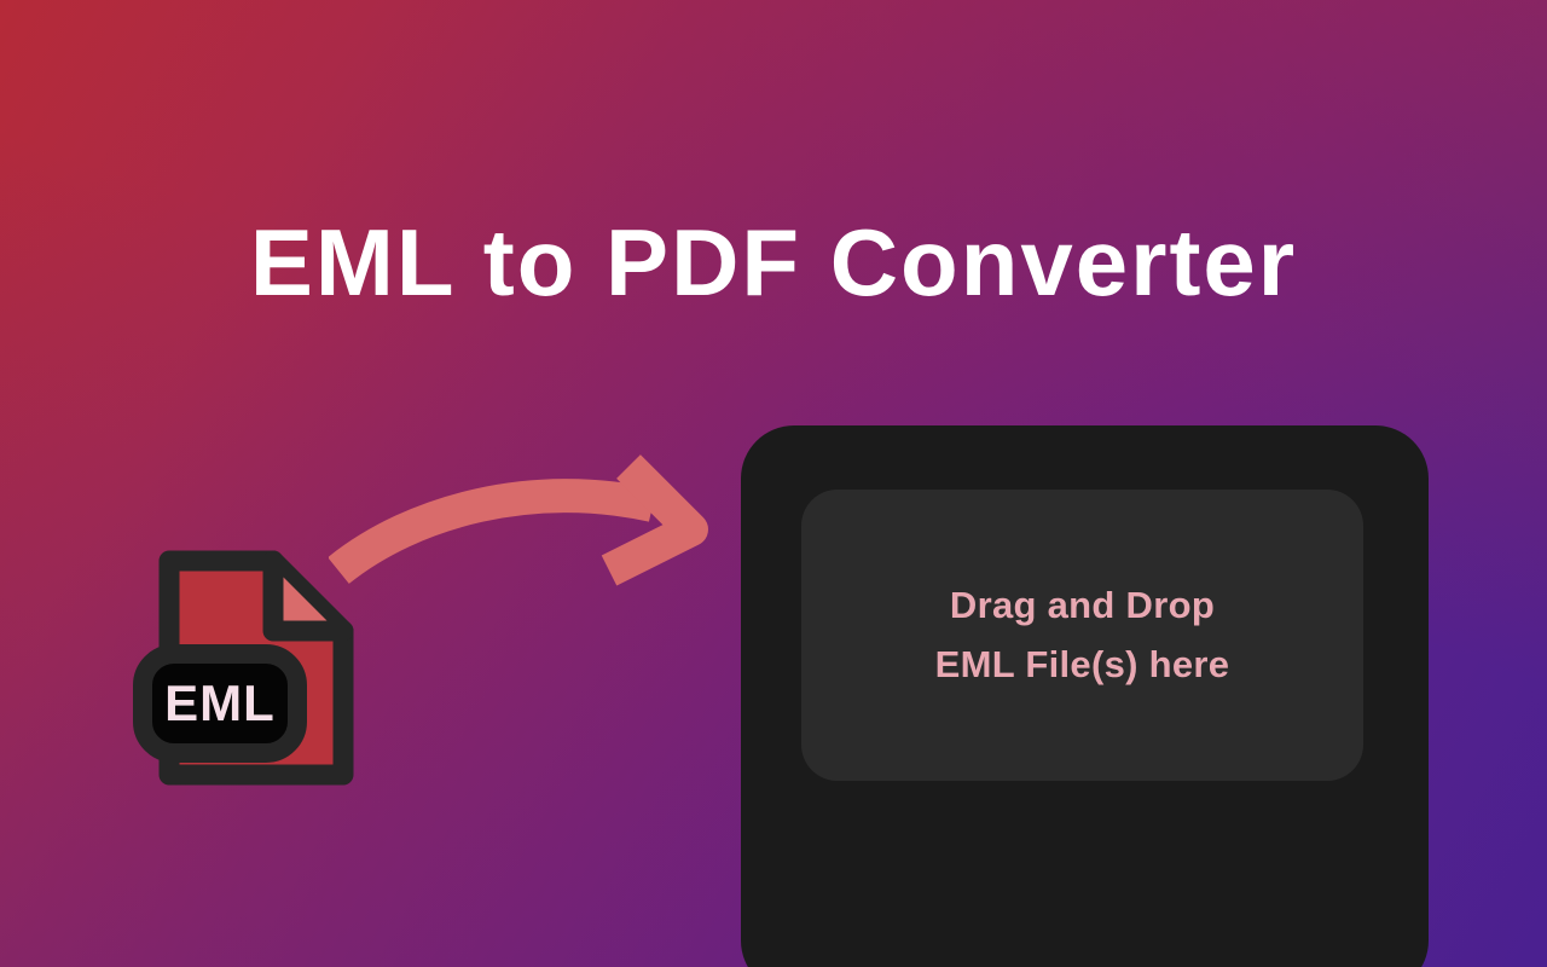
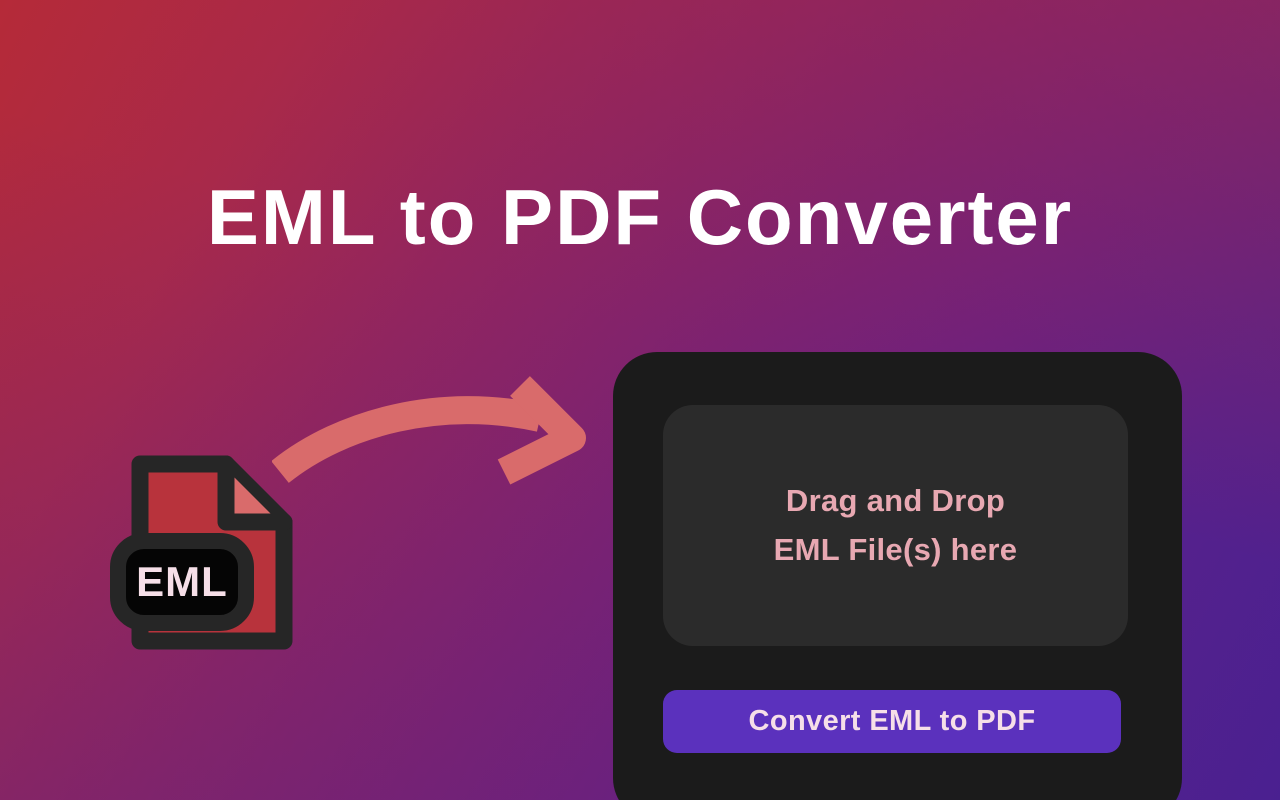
  EML to PDF Converter
  EML
  Drag and Drop
  EML File(s) here
+ Convert EML to PDF
